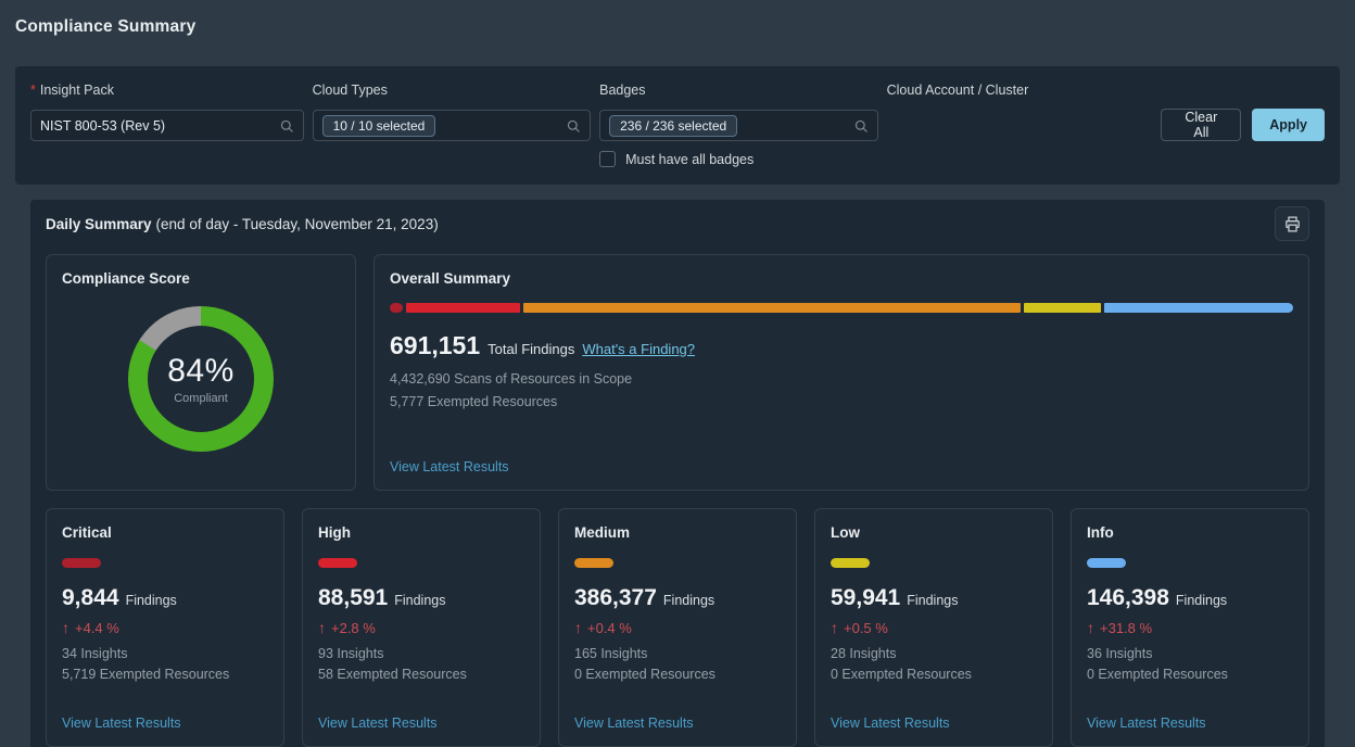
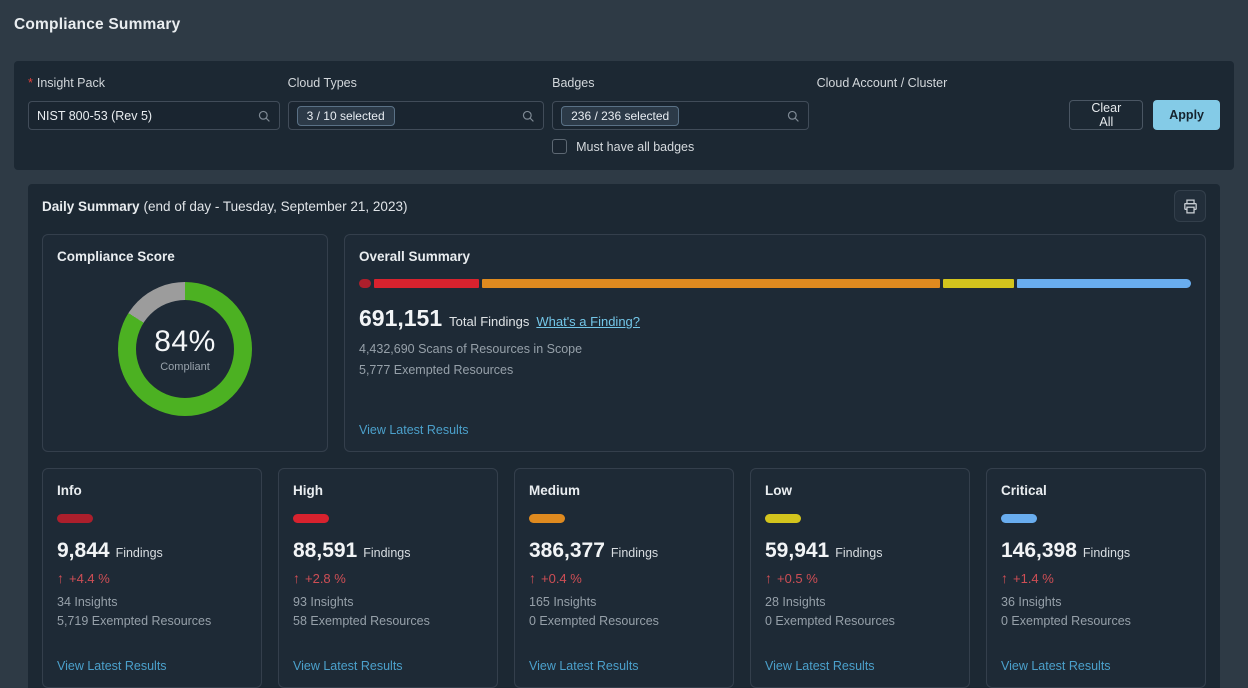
  Compliance Summary
  * Insight Pack
  NIST 800-53 (Rev 5)
  Cloud Types
- 10 / 10 selected
+ 3 / 10 selected
  Badges
  236 / 236 selected
  Must have all badges
  Cloud Account / Cluster
  Clear All
  Apply
- Daily Summary (end of day - Tuesday, November 21, 2023)
+ Daily Summary (end of day - Tuesday, September 21, 2023)
  Compliance Score
  84%
  Compliant
  Overall Summary
  691,151
  Total Findings
  What's a Finding?
  4,432,690 Scans of Resources in Scope
  5,777 Exempted Resources
  View Latest Results
- Critical
+ Info
  9,844
  Findings
  ↑
  +4.4 %
  34 Insights
  5,719 Exempted Resources
  View Latest Results
  High
  88,591
  Findings
  ↑
  +2.8 %
  93 Insights
  58 Exempted Resources
  View Latest Results
  Medium
  386,377
  Findings
  ↑
  +0.4 %
  165 Insights
  0 Exempted Resources
  View Latest Results
  Low
  59,941
  Findings
  ↑
  +0.5 %
  28 Insights
  0 Exempted Resources
  View Latest Results
- Info
+ Critical
  146,398
  Findings
  ↑
- +31.8 %
+ +1.4 %
  36 Insights
  0 Exempted Resources
  View Latest Results
